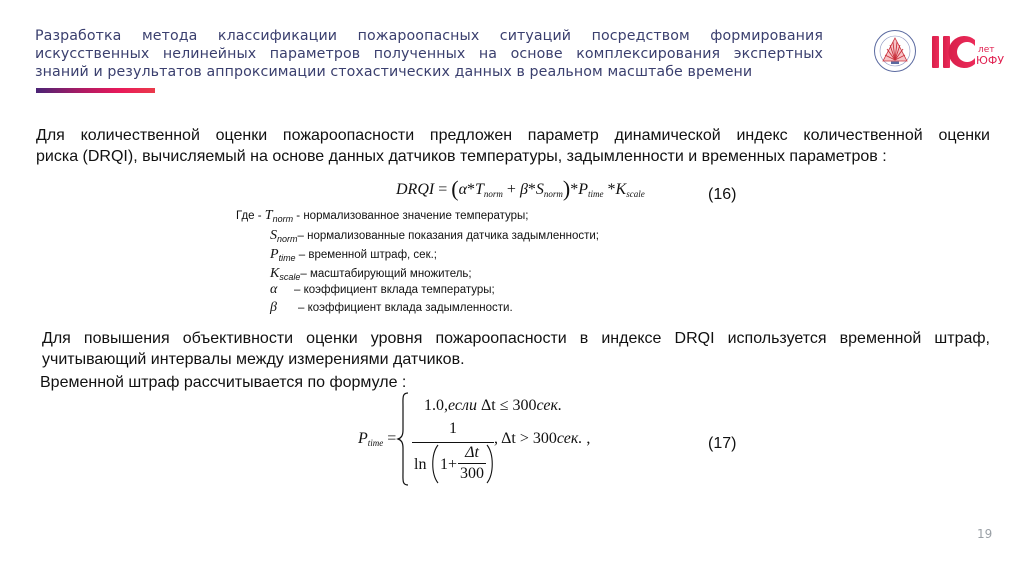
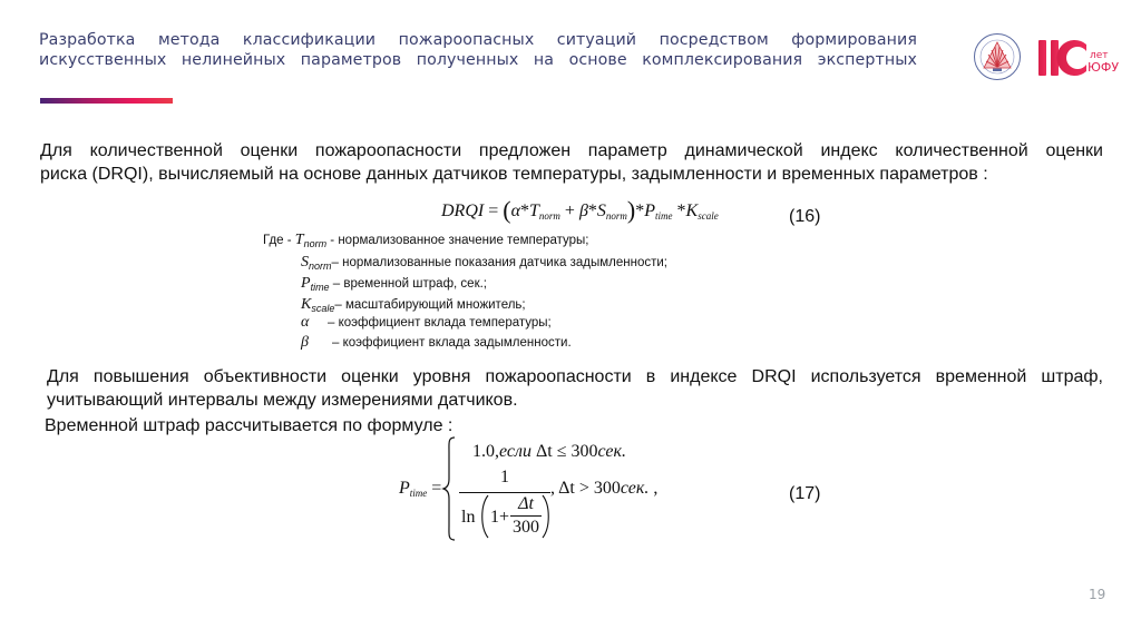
  Разработка метода классификации пожароопасных ситуаций посредством формирования
  искусственных нелинейных параметров полученных на основе комплексирования экспертных
- знаний и результатов аппроксимации стохастических данных в реальном масштабе времени
  лет
  ЮФУ
  Для количественной оценки пожароопасности предложен параметр динамической индекс количественной оценки
  риска (DRQI), вычисляемый на основе данных датчиков температуры, задымленности и временных параметров :
  DRQI = (α*Tnorm + β*Snorm)*Ptime *Kscale
  (16)
  Где - Tnorm - нормализованное значение температуры;
  Snorm– нормализованные показания датчика задымленности;
  Ptime – временной штраф, сек.;
  Kscale– масштабирующий множитель;
  α – коэффициент вклада температуры;
  β – коэффициент вклада задымленности.
  Для повышения объективности оценки уровня пожароопасности в индексе DRQI используется временной штраф,
  учитывающий интервалы между измерениями датчиков.
  Временной штраф рассчитывается по формуле :
  Ptime =
  1.0,если Δt ≤ 300сек.
  1
  ln
  1+
  Δt
  300
  , Δt > 300сек. ,
  (17)
  19
